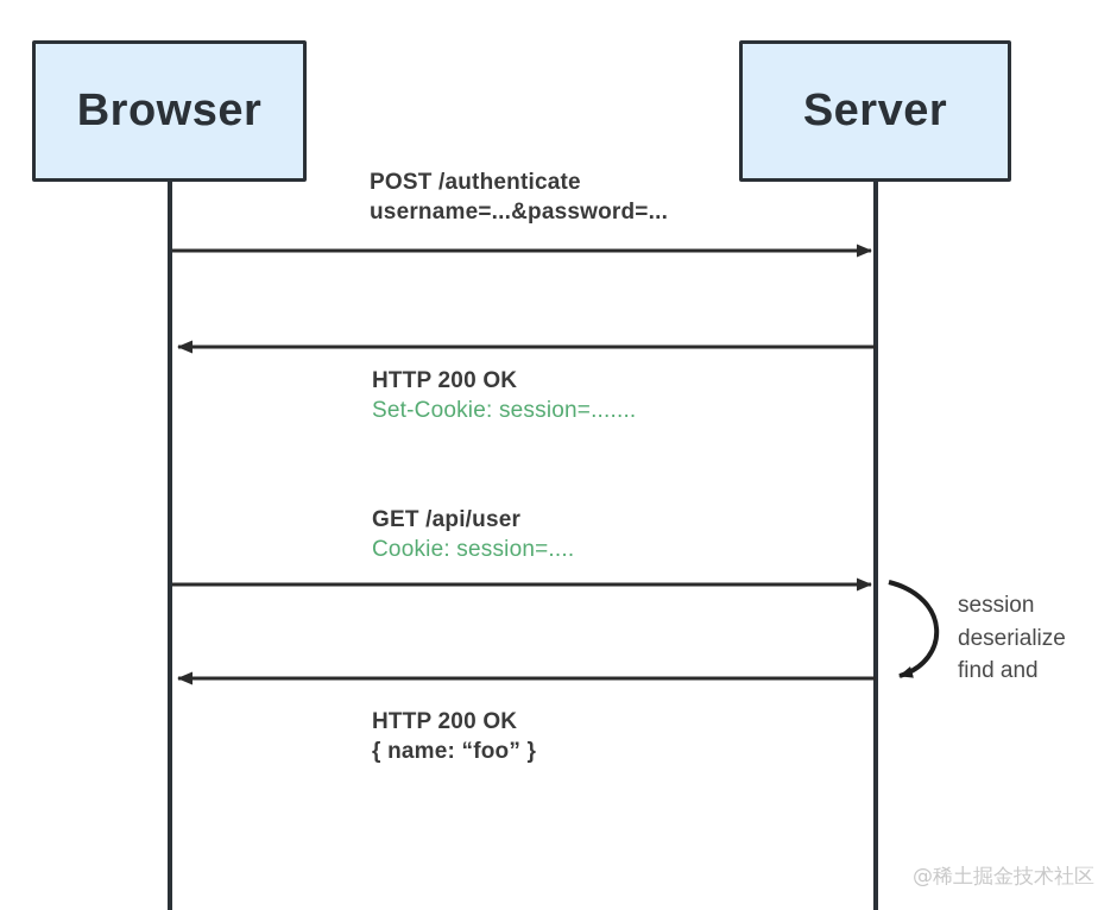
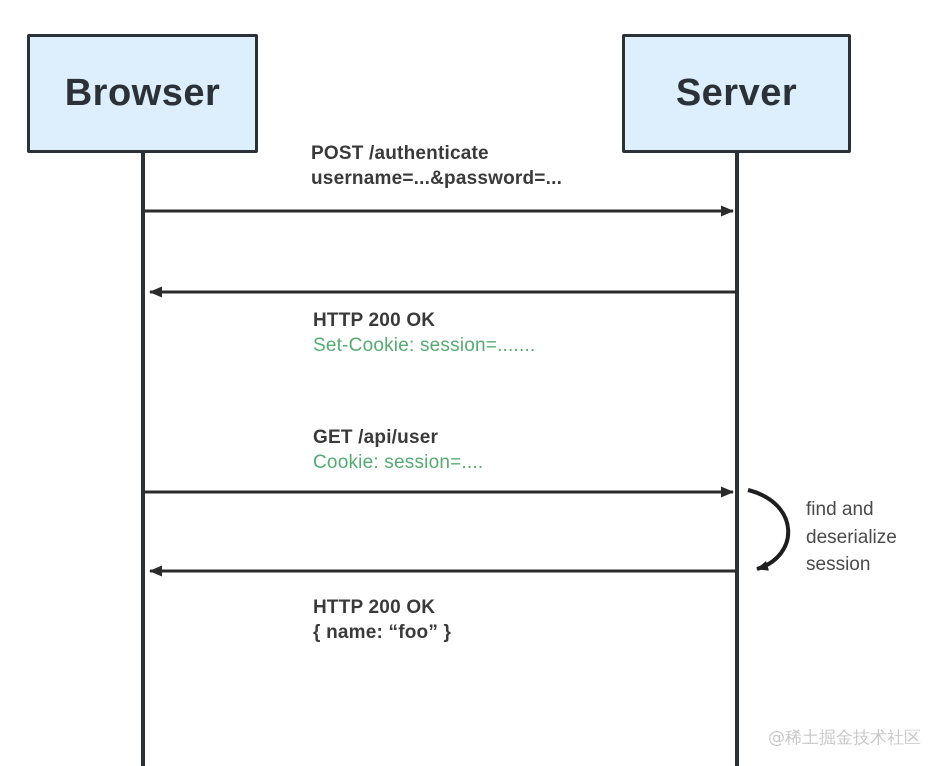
  Browser
  Server
  POST /authenticate
  username=...&password=...
  HTTP 200 OK
  Set-Cookie: session=.......
  GET /api/user
  Cookie: session=....
  HTTP 200 OK
  { name: “foo” }
- session
+ find and
  deserialize
- find and
+ session
  @稀土掘金技术社区
